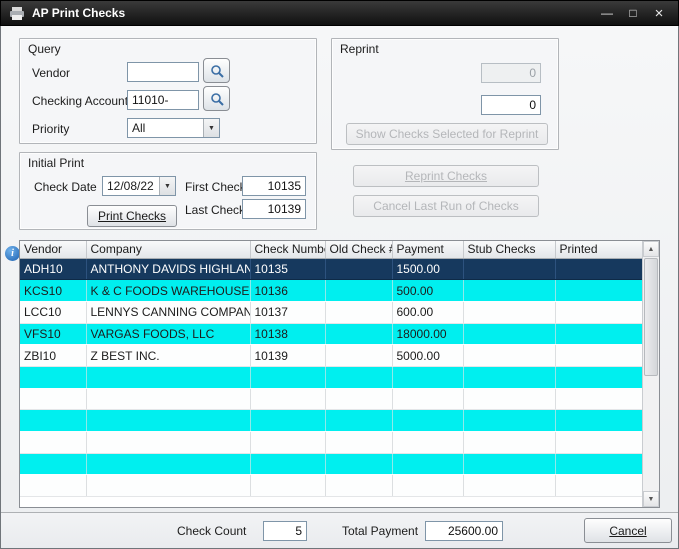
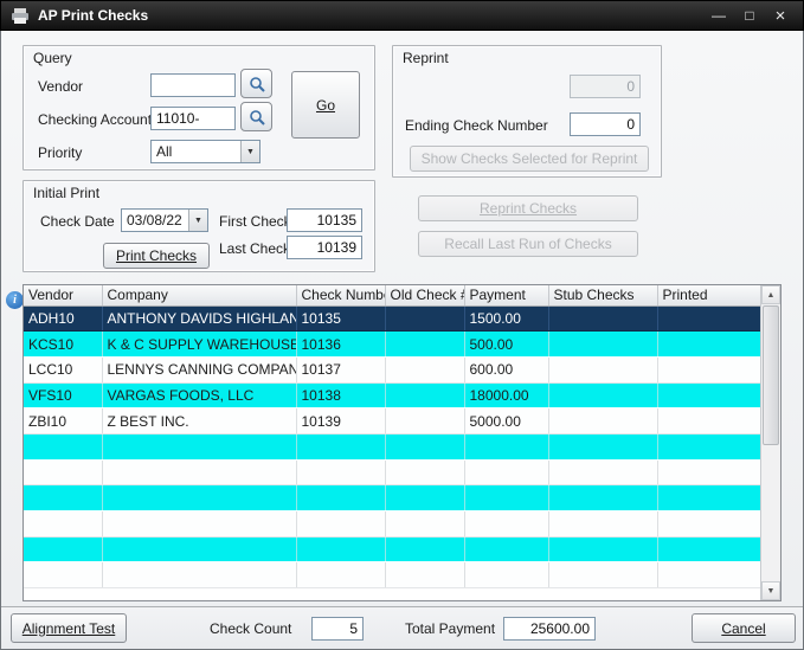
  AP Print Checks
  —
  □
  ×
  Query
  Vendor
  Checking Accoun
  11010-
  Priority
  All
+ Go
  Reprint
  0
+ Ending Check Number
  0
  Show Checks Selected for Reprint
  Reprint Checks
- Cancel Last Run of Checks
+ Recall Last Run of Checks
  Initial Print
  Check Date
- 12/08/22
+ 03/08/22
  First Chec
  10135
  Last Chec
  10139
  Print Checks
  i
  Vendor	Company	Check Numb	Old Check	Payment	Stub Checks	Printed
  ADH10	ANTHONY DAVIDS HIGHLAN	10135		1500.00
- KCS10	K & C FOODS WAREHOUSE	10136		500.00
+ KCS10	K & C SUPPLY WAREHOUSE	10136		500.00
  LCC10	LENNYS CANNING COMPAN	10137		600.00
  VFS10	VARGAS FOODS, LLC	10138		18000.00
  ZBI10	Z BEST INC.	10139		5000.00
+ Alignment Test
  Check Count
  5
  Total Payment
  25600.00
  Cancel
